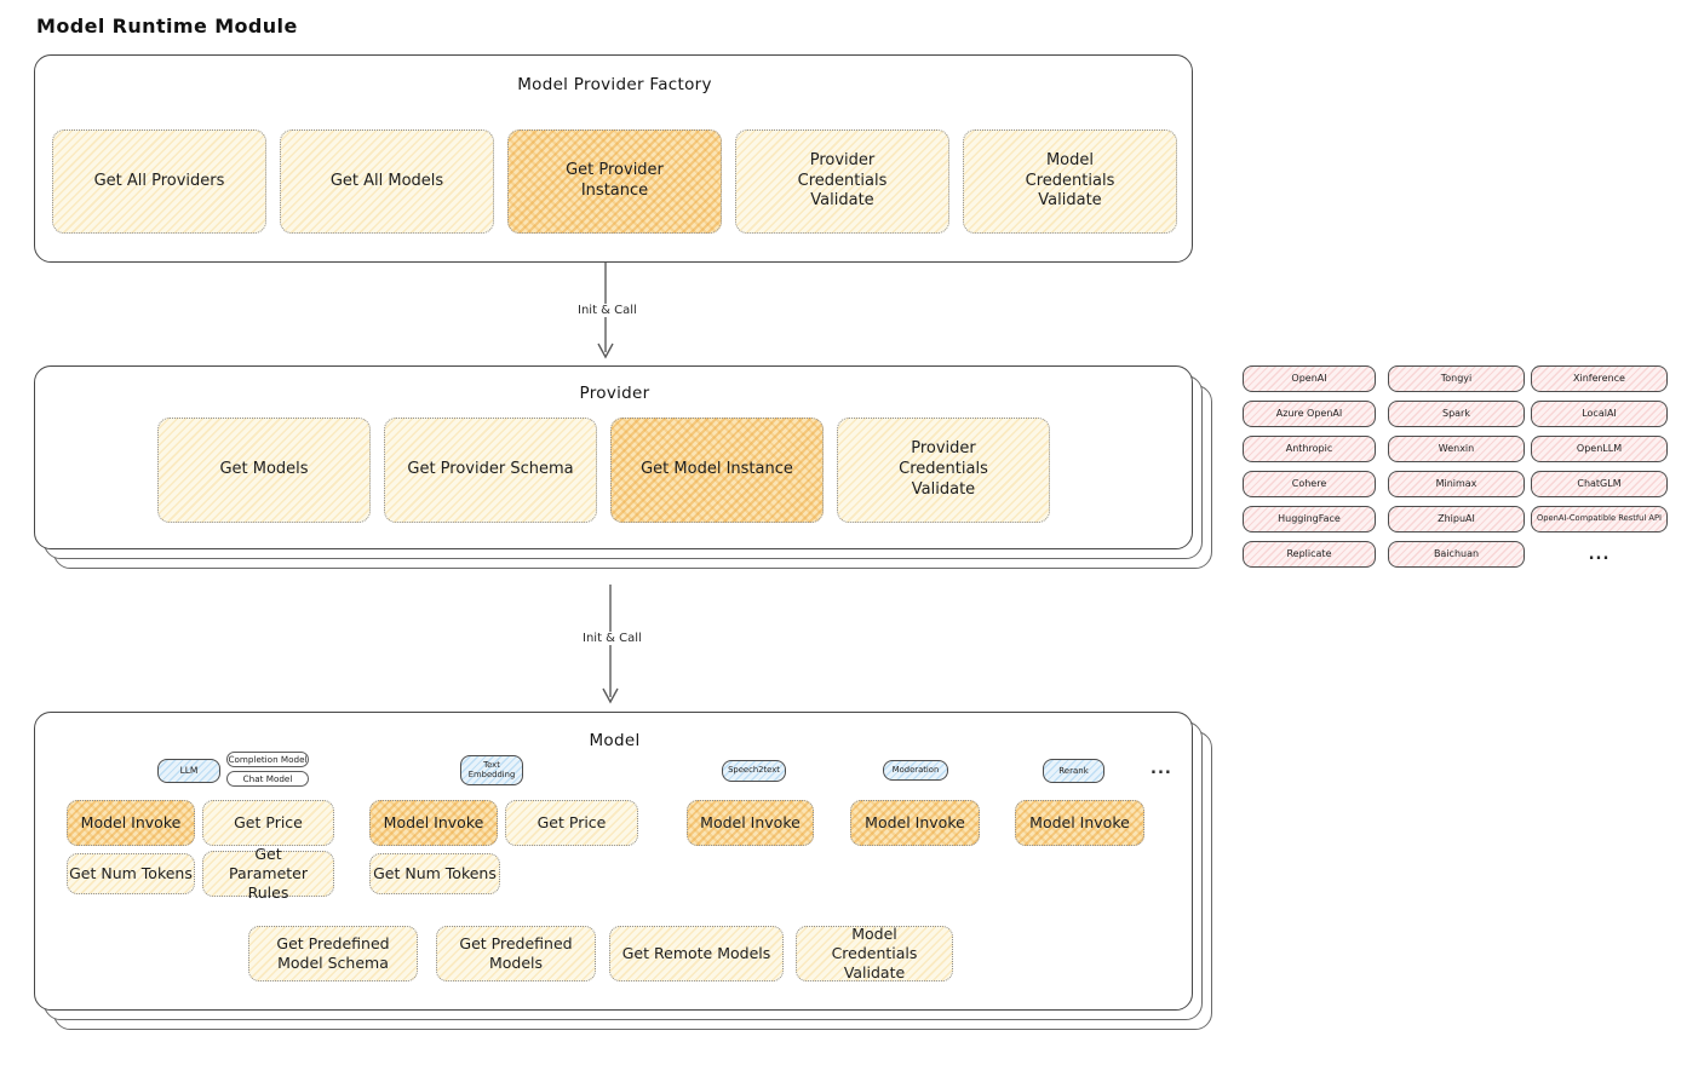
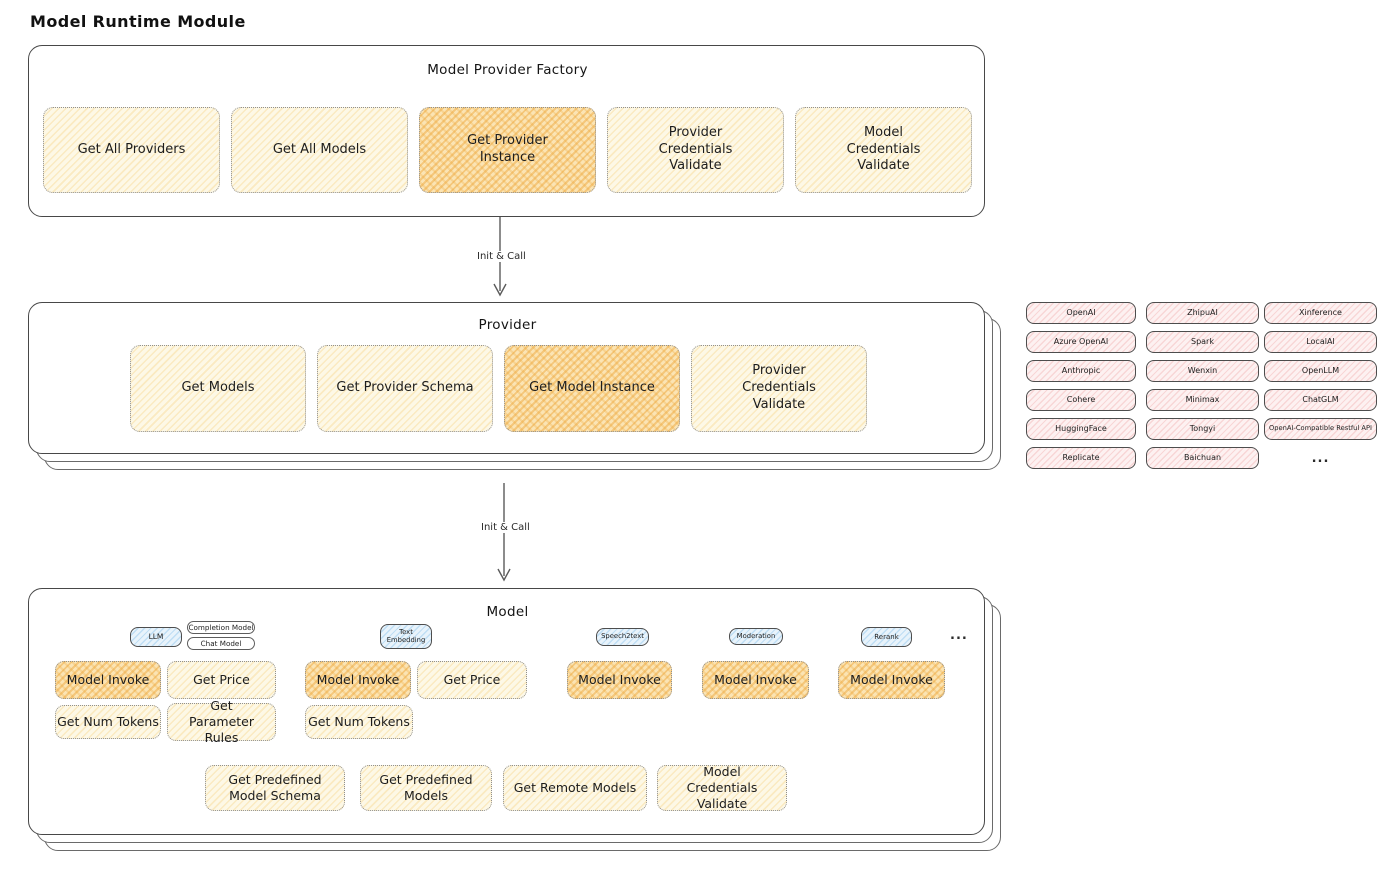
  Model Runtime Module
  Model Provider Factory
  Get All Providers
  Get All Models
  Get Provider Instance
  Provider Credentials Validate
  Model Credentials Validate
  Init & Call
  Provider
  Get Models
  Get Provider Schema
  Get Model Instance
  Provider Credentials Validate
  OpenAI
  Azure OpenAI
  Anthropic
  Cohere
  HuggingFace
  Replicate
- Tongyi
+ ZhipuAI
  Spark
  Wenxin
  Minimax
- ZhipuAI
+ Tongyi
  Baichuan
  Xinference
  LocalAI
  OpenLLM
  ChatGLM
  OpenAI-Compatible Restful API
  ...
  Init & Call
  Model
  LLM
  Completion Model
  Chat Model
  Text Embedding
  Speech2text
  Moderation
  Rerank
  ...
  Model Invoke
  Get Price
  Model Invoke
  Get Price
  Model Invoke
  Model Invoke
  Model Invoke
  Get Num Tokens
  Get Parameter Rules
  Get Num Tokens
  Get Predefined Model Schema
  Get Predefined Models
  Get Remote Models
  Model Credentials Validate
